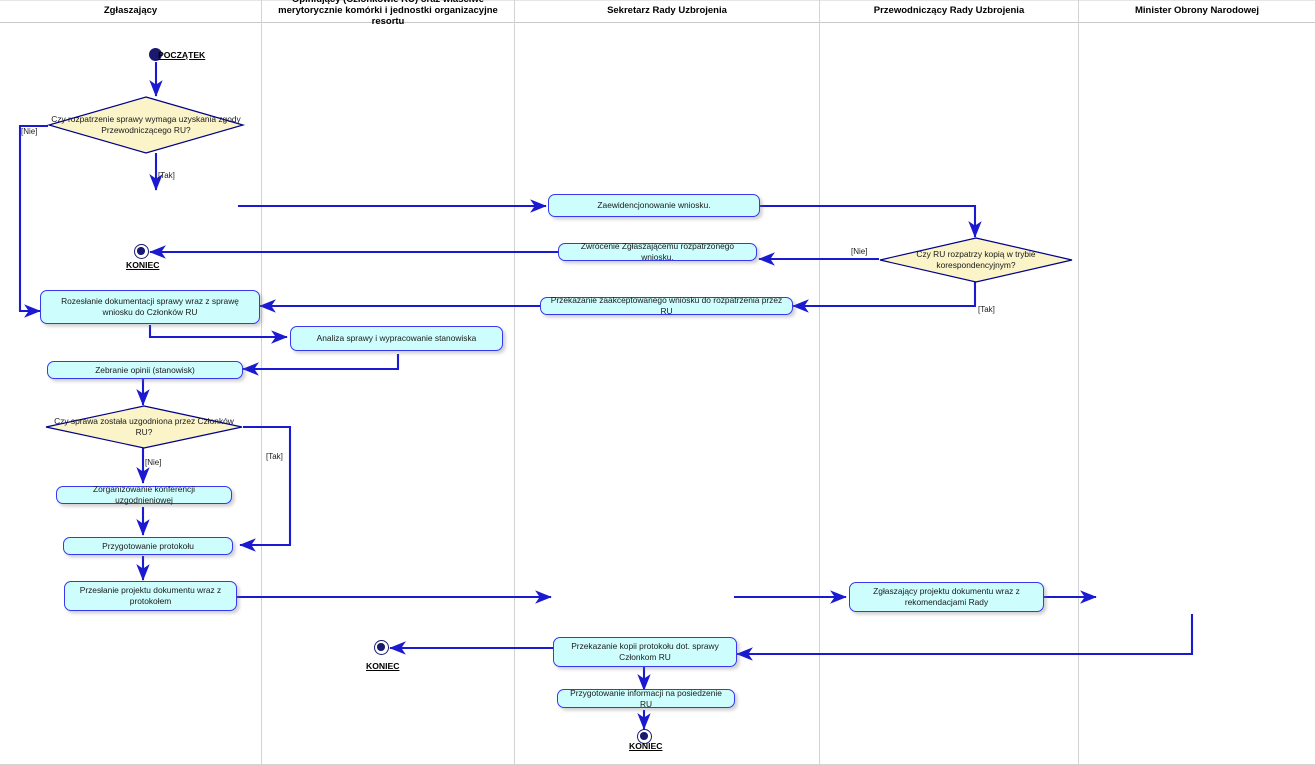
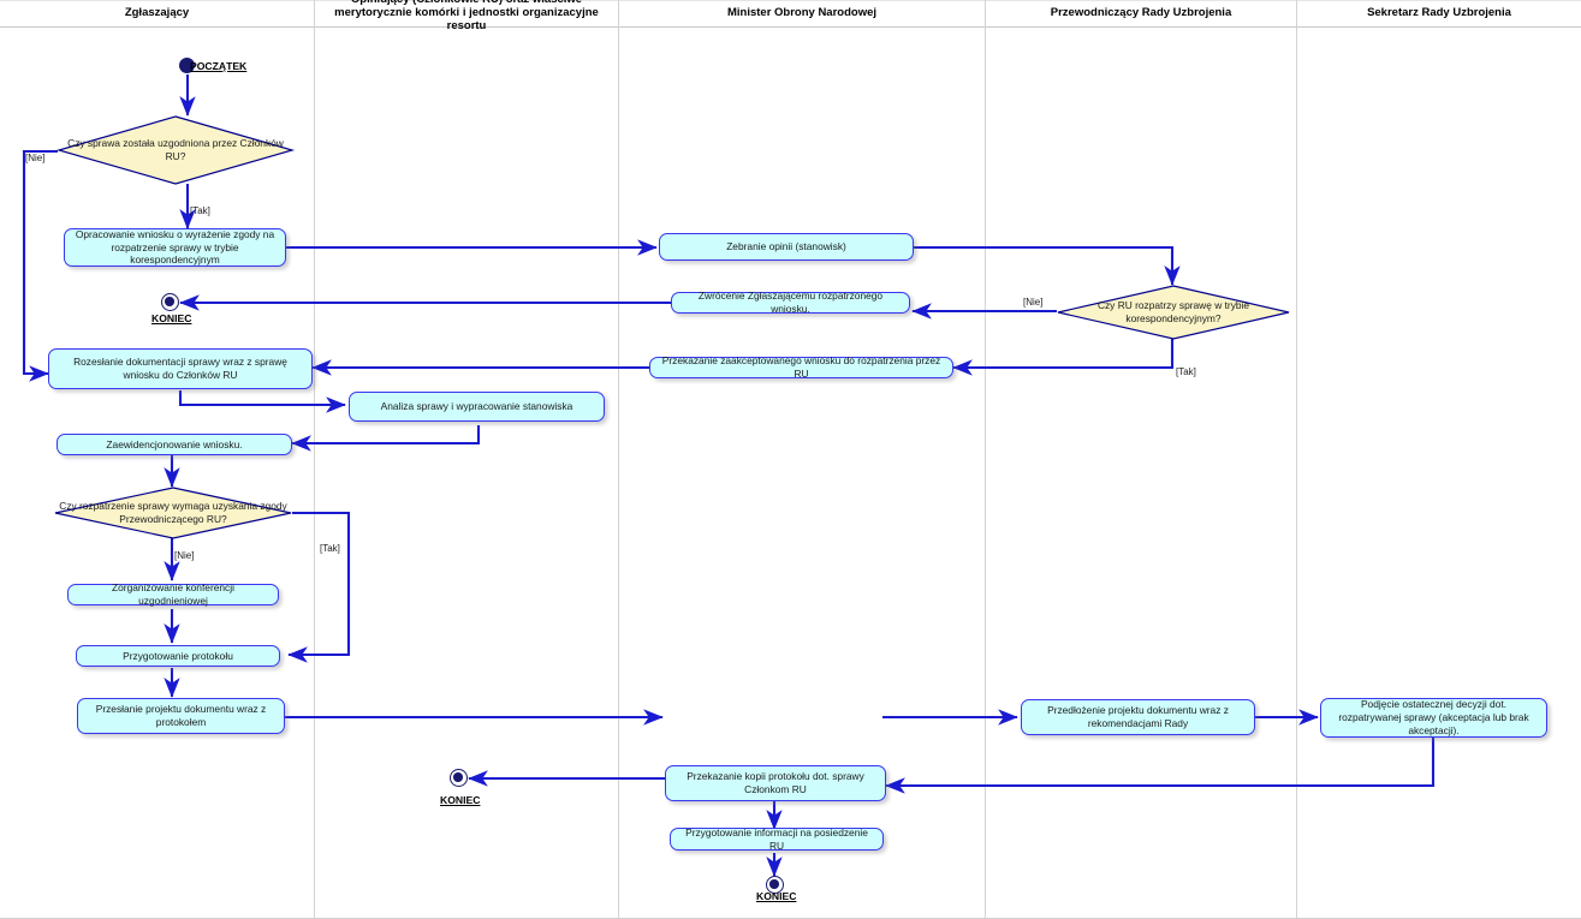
  Zgłaszający
- Sekretarz Rady Uzbrojenia
+ Minister Obrony Narodowej
  Przewodniczący Rady Uzbrojenia
- Minister Obrony Narodowej
+ Sekretarz Rady Uzbrojenia
  POCZĄTEK
  KONIEC
  KONIEC
  KONIEC
- Czy rozpatrzenie sprawy wymaga uzyskania zgody Przewodniczącego RU?
+ Czy sprawa została uzgodniona przez Członków RU?
- Czy RU rozpatrzy kopią w trybie korespondencyjnym?
+ Czy RU rozpatrzy sprawę w trybie korespondencyjnym?
- Czy sprawa została uzgodniona przez Członków RU?
+ Czy rozpatrzenie sprawy wymaga uzyskania zgody Przewodniczącego RU?
+ Opracowanie wniosku o wyrażenie zgody na rozpatrzenie sprawy w trybie korespondencyjnym
  Rozesłanie dokumentacji sprawy wraz z sprawę wniosku do Członków RU
- Zebranie opinii (stanowisk)
+ Zaewidencjonowanie wniosku.
  Zorganizowanie konferencji uzgodnieniowej
  Przygotowanie protokołu
  Przesłanie projektu dokumentu wraz z protokołem
  Analiza sprawy i wypracowanie stanowiska
- Zaewidencjonowanie wniosku.
+ Zebranie opinii (stanowisk)
  Zwrócenie Zgłaszającemu rozpatrzonego wniosku.
  Przekazanie zaakceptowanego wniosku do rozpatrzenia przez RU
  Przekazanie kopii protokołu dot. sprawy Członkom RU
  Przygotowanie informacji na posiedzenie RU
- Zgłaszający projektu dokumentu wraz z rekomendacjami Rady
+ Przedłożenie projektu dokumentu wraz z rekomendacjami Rady
+ Podjęcie ostatecznej decyzji dot. rozpatrywanej sprawy (akceptacja lub brak akceptacji).
  [Nie]
  [Tak]
  [Nie]
  [Tak]
  [Nie]
  [Tak]
